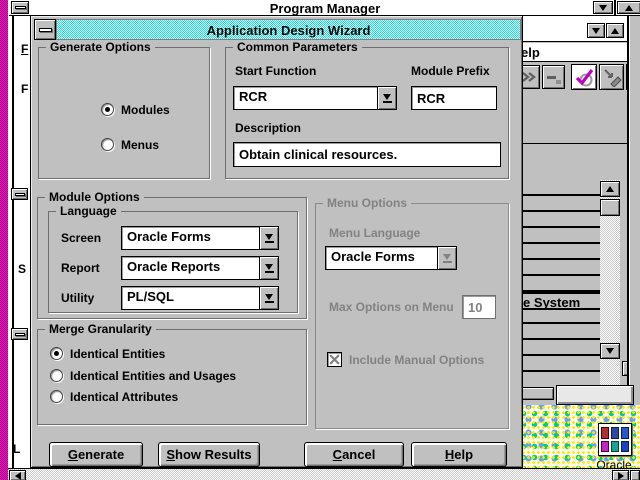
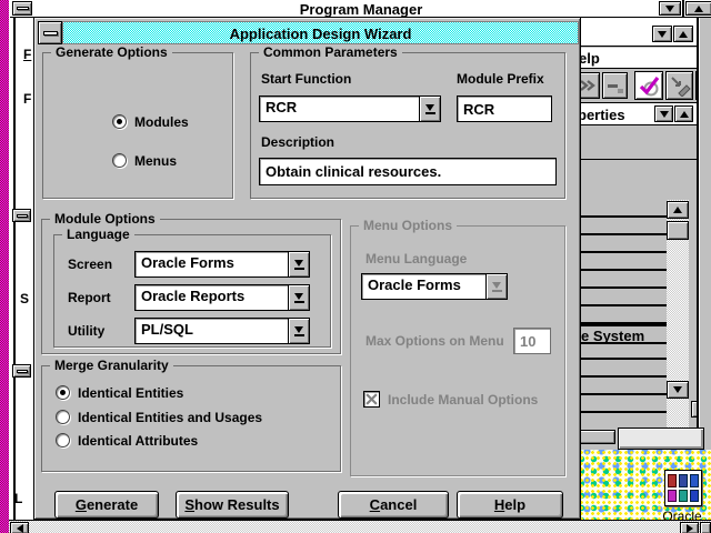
  Program Manager
  F
  F
  S
  L
  elp
+ perties
  e System
  Oracle
  Application Design Wizard
  Generate Options
  Modules
  Menus
  Common Parameters
  Start Function
  Module Prefix
  RCR
  RCR
  Description
  Obtain clinical resources.
  Module Options
  Language
  Screen
  Oracle Forms
  Report
  Oracle Reports
  Utility
  PL/SQL
  Merge Granularity
  Identical Entities
  Identical Entities and Usages
  Identical Attributes
  Menu Options
  Menu Language
  Oracle Forms
  Max Options on Menu
  10
  Include Manual Options
  G
  enerate
  S
  how Results
  C
  ancel
  H
  elp
